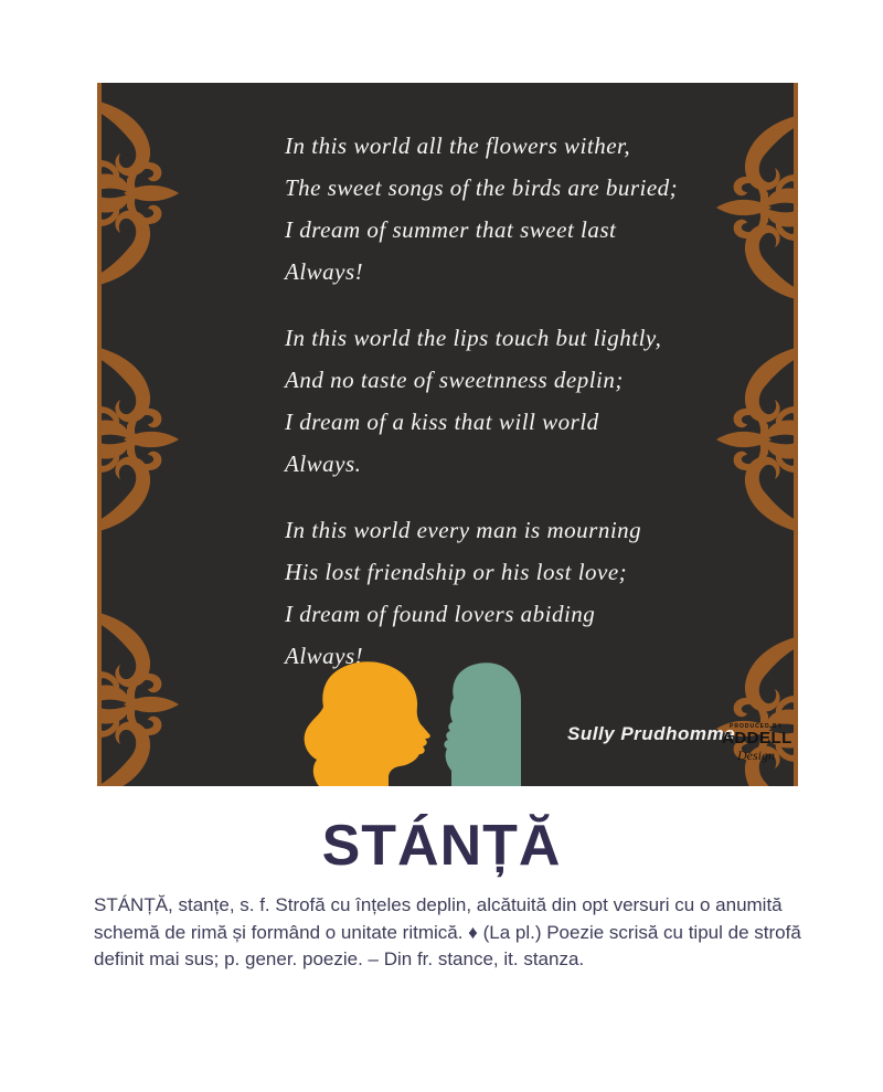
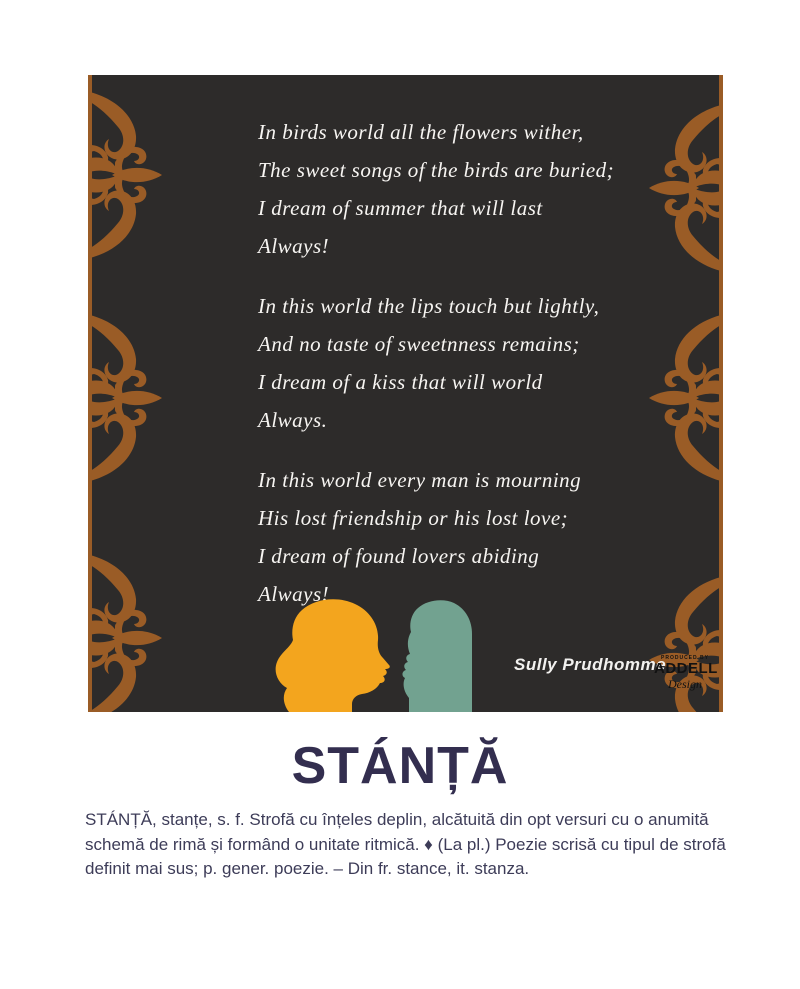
- In this world all the flowers wither,
+ In birds world all the flowers wither,
  The sweet songs of the birds are buried;
- I dream of summer that sweet last
+ I dream of summer that will last
  Always!
  In this world the lips touch but lightly,
- And no taste of sweetnness deplin;
+ And no taste of sweetnness remains;
  I dream of a kiss that will world
  Always.
  In this world every man is mourning
  His lost friendship or his lost love;
  I dream of found lovers abiding
  Always!
  Sully Prudhomme
  ADDELL
  Design
  STÁNȚĂ
  STÁNȚĂ, stanțe, s. f. Strofă cu înțeles deplin, alcătuită din opt versuri cu o anumită
  schemă de rimă și formând o unitate ritmică. ♦ (La pl.) Poezie scrisă cu tipul de strofă
  definit mai sus; p. gener. poezie. – Din fr. stance, it. stanza.
